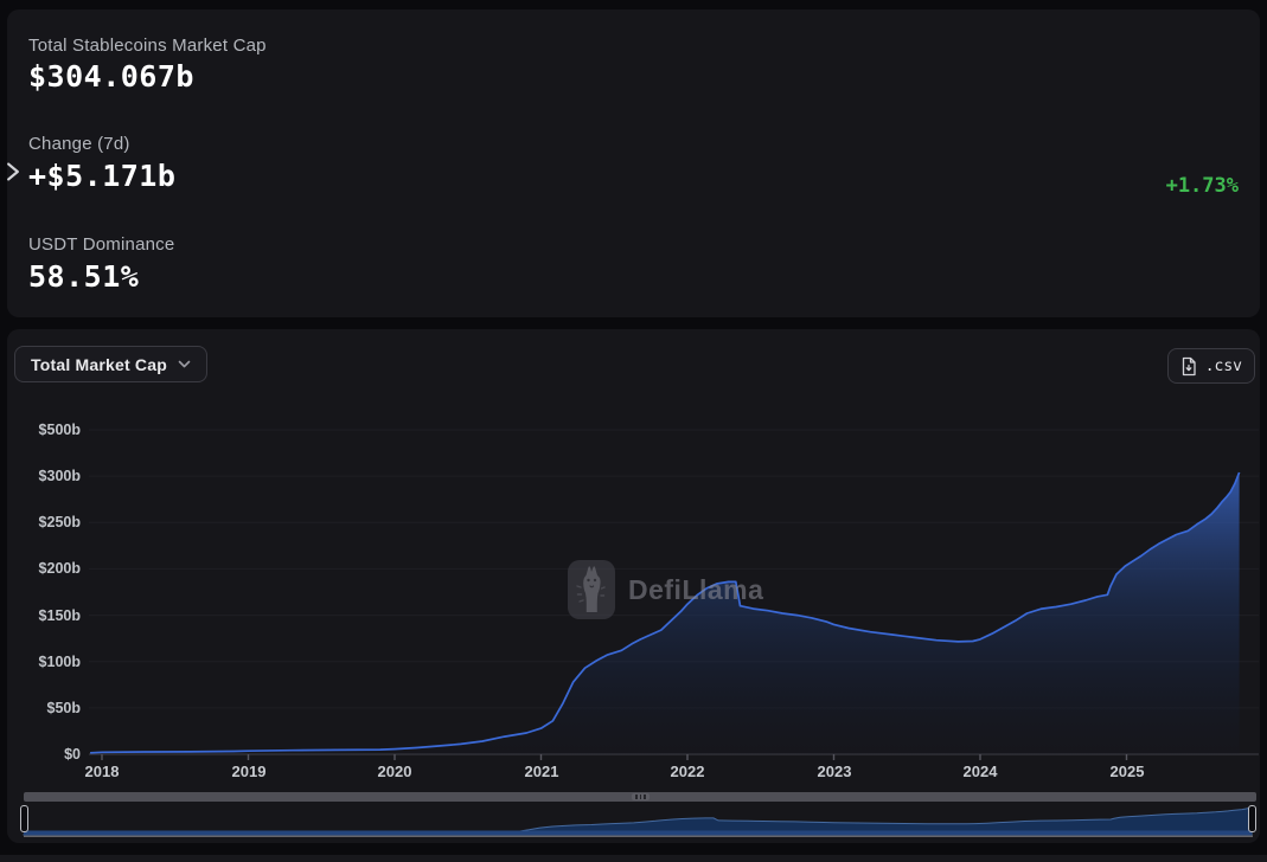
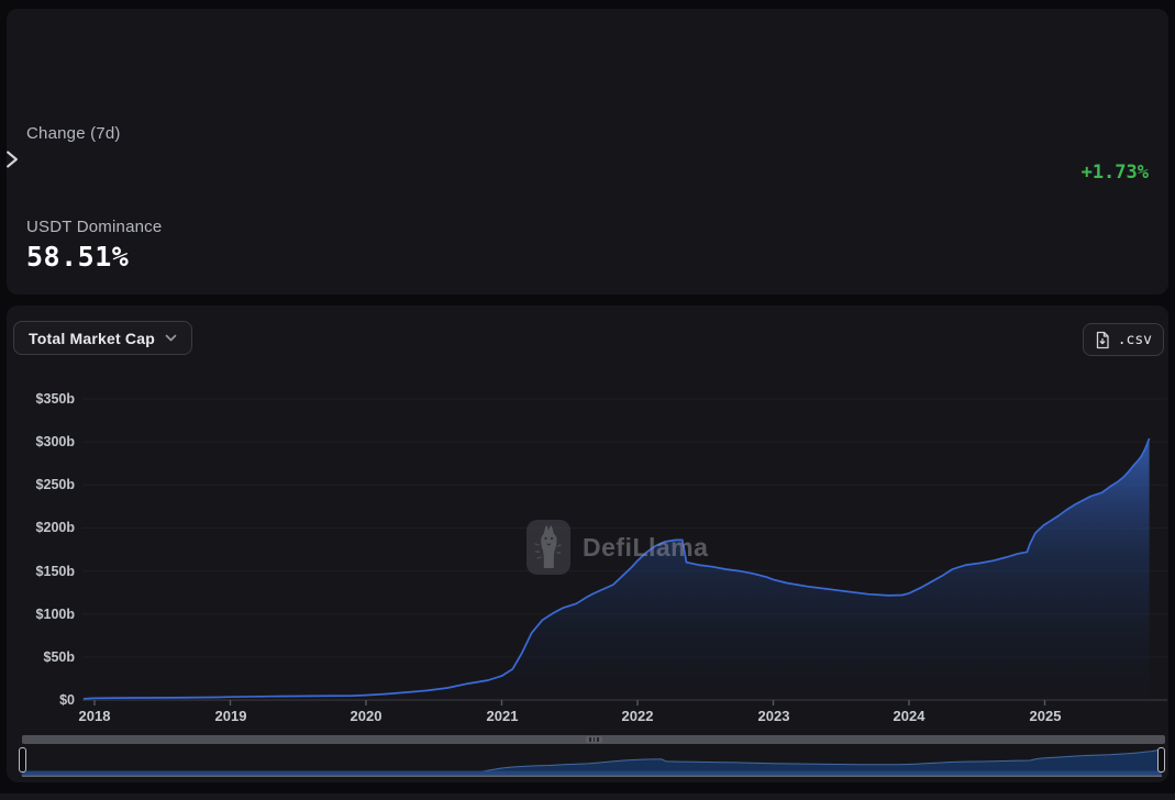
- Total Stablecoins Market Cap
- $304.067b
  Change (7d)
- +$5.171b
  +1.73%
  USDT Dominance
  58.51%
- $500b
+ $350b
  $300b
  $250b
  $200b
  $150b
  $100b
  $50b
  $0
  2018
  2019
  2020
  2021
  2022
  2023
  2024
  2025
  Total Market Cap
  .csv
  DefiLlama
